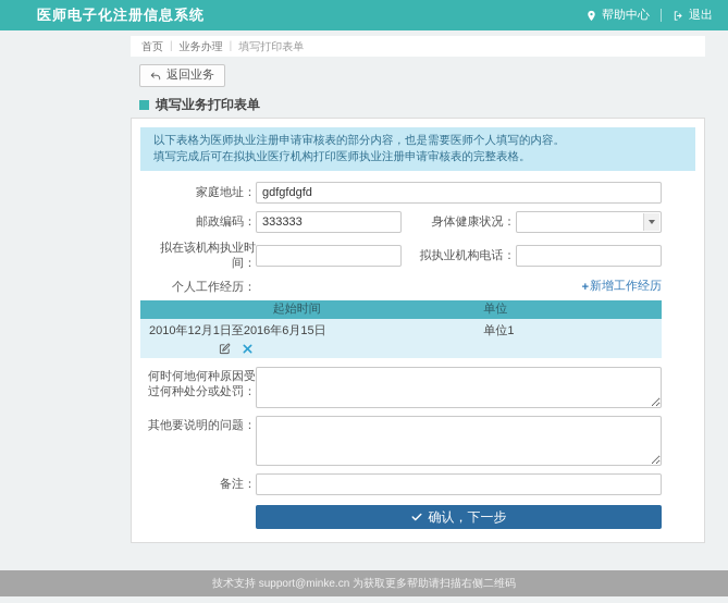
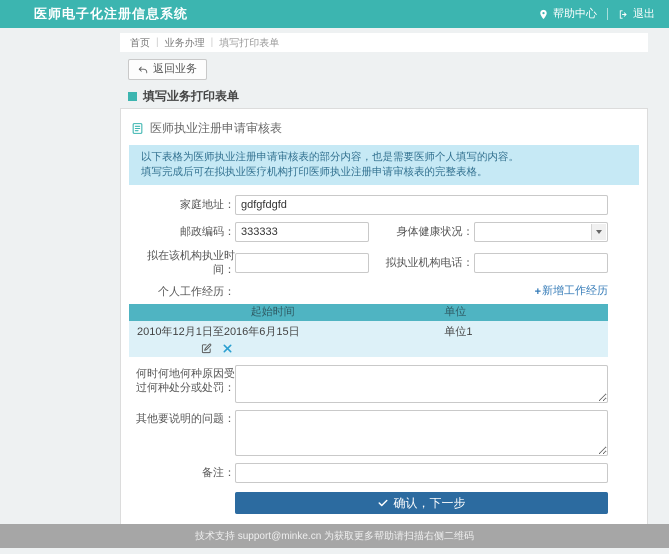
  医师电子化注册信息系统
  帮助中心
  退出
  首页
  |
  业务办理
  |
  填写打印表单
  返回业务
  填写业务打印表单
+ 医师执业注册申请审核表
  以下表格为医师执业注册申请审核表的部分内容，也是需要医师个人填写的内容。
  填写完成后可在拟执业医疗机构打印医师执业注册申请审核表的完整表格。
  家庭地址：
  gdfgfdgfd
  邮政编码：
  333333
  身体健康状况：
  拟在该机构执业时间：
  拟执业机构电话：
  个人工作经历：
  +
  新增工作经历
  起始时间
  单位
  2010年12月1日至2016年6月15日
  单位1
  何时何地何种原因受过何种处分或处罚：
  其他要说明的问题：
  备注：
  确认，下一步
  技术支持 support@minke.cn 为获取更多帮助请扫描右侧二维码
